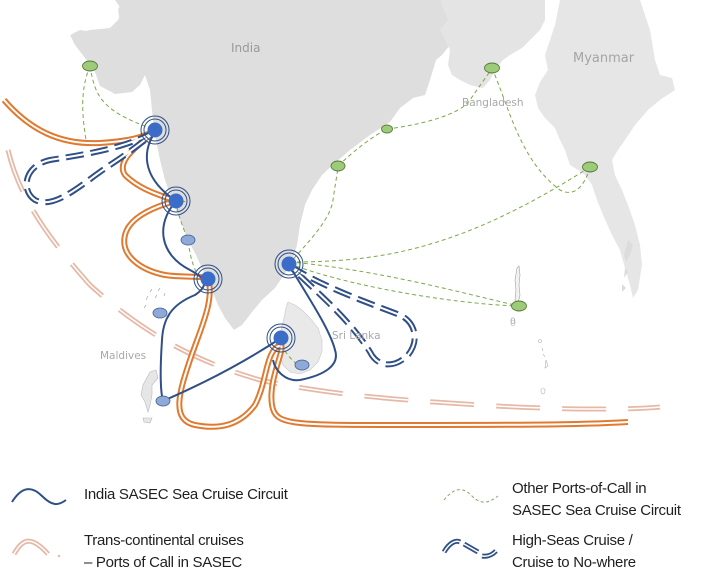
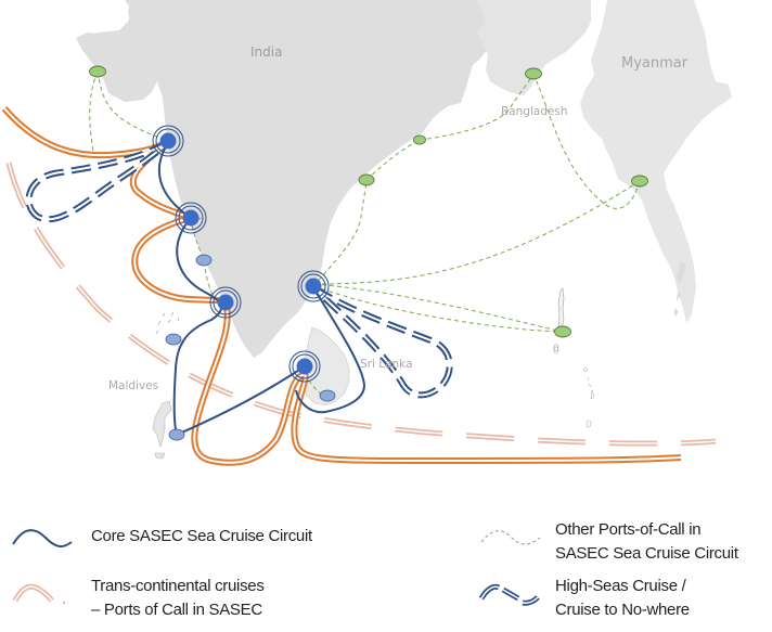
  India
  Myanmar
  Bangladesh
  Sri Lanka
  Maldives
  0
- India SASEC Sea Cruise Circuit
+ Core SASEC Sea Cruise Circuit
  Trans-continental cruises
  – Ports of Call in SASEC
  Other Ports-of-Call in
  SASEC Sea Cruise Circuit
  High-Seas Cruise /
  Cruise to No-where
